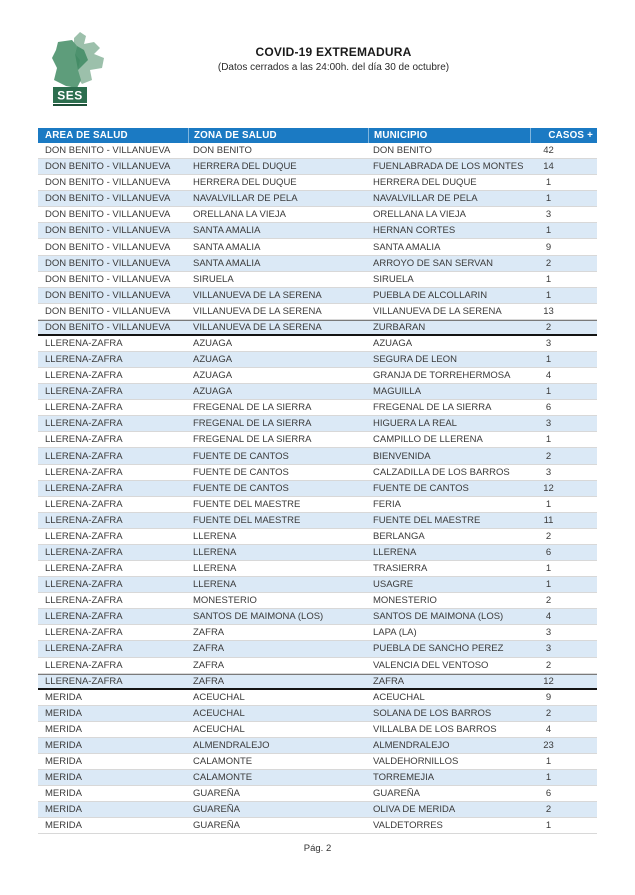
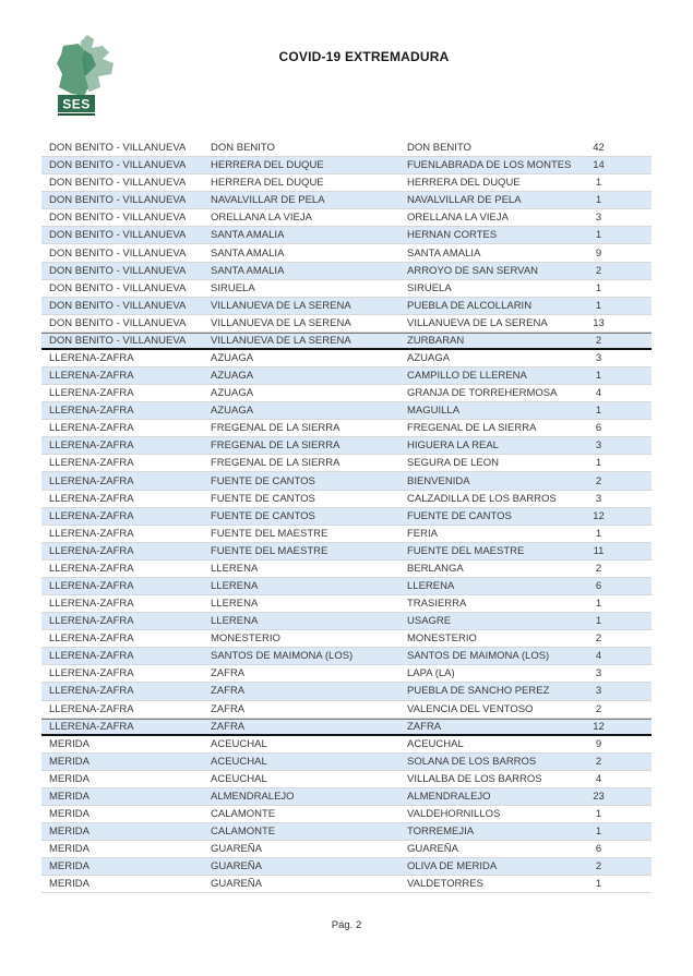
  SES
  COVID-19 EXTREMADURA
- (Datos cerrados a las 24:00h. del día 30 de octubre)
- AREA DE SALUD
- ZONA DE SALUD
- MUNICIPIO
- CASOS +
  DON BENITO - VILLANUEVA
  DON BENITO
  DON BENITO
  42
  DON BENITO - VILLANUEVA
  HERRERA DEL DUQUE
  FUENLABRADA DE LOS MONTES
  14
  DON BENITO - VILLANUEVA
  HERRERA DEL DUQUE
  HERRERA DEL DUQUE
  1
  DON BENITO - VILLANUEVA
  NAVALVILLAR DE PELA
  NAVALVILLAR DE PELA
  1
  DON BENITO - VILLANUEVA
  ORELLANA LA VIEJA
  ORELLANA LA VIEJA
  3
  DON BENITO - VILLANUEVA
  SANTA AMALIA
  HERNAN CORTES
  1
  DON BENITO - VILLANUEVA
  SANTA AMALIA
  SANTA AMALIA
  9
  DON BENITO - VILLANUEVA
  SANTA AMALIA
  ARROYO DE SAN SERVAN
  2
  DON BENITO - VILLANUEVA
  SIRUELA
  SIRUELA
  1
  DON BENITO - VILLANUEVA
  VILLANUEVA DE LA SERENA
  PUEBLA DE ALCOLLARIN
  1
  DON BENITO - VILLANUEVA
  VILLANUEVA DE LA SERENA
  VILLANUEVA DE LA SERENA
  13
  DON BENITO - VILLANUEVA
  VILLANUEVA DE LA SERENA
  ZURBARAN
  2
  LLERENA-ZAFRA
  AZUAGA
  AZUAGA
  3
  LLERENA-ZAFRA
  AZUAGA
- SEGURA DE LEON
+ CAMPILLO DE LLERENA
  1
  LLERENA-ZAFRA
  AZUAGA
  GRANJA DE TORREHERMOSA
  4
  LLERENA-ZAFRA
  AZUAGA
  MAGUILLA
  1
  LLERENA-ZAFRA
  FREGENAL DE LA SIERRA
  FREGENAL DE LA SIERRA
  6
  LLERENA-ZAFRA
  FREGENAL DE LA SIERRA
  HIGUERA LA REAL
  3
  LLERENA-ZAFRA
  FREGENAL DE LA SIERRA
- CAMPILLO DE LLERENA
+ SEGURA DE LEON
  1
  LLERENA-ZAFRA
  FUENTE DE CANTOS
  BIENVENIDA
  2
  LLERENA-ZAFRA
  FUENTE DE CANTOS
  CALZADILLA DE LOS BARROS
  3
  LLERENA-ZAFRA
  FUENTE DE CANTOS
  FUENTE DE CANTOS
  12
  LLERENA-ZAFRA
  FUENTE DEL MAESTRE
  FERIA
  1
  LLERENA-ZAFRA
  FUENTE DEL MAESTRE
  FUENTE DEL MAESTRE
  11
  LLERENA-ZAFRA
  LLERENA
  BERLANGA
  2
  LLERENA-ZAFRA
  LLERENA
  LLERENA
  6
  LLERENA-ZAFRA
  LLERENA
  TRASIERRA
  1
  LLERENA-ZAFRA
  LLERENA
  USAGRE
  1
  LLERENA-ZAFRA
  MONESTERIO
  MONESTERIO
  2
  LLERENA-ZAFRA
  SANTOS DE MAIMONA (LOS)
  SANTOS DE MAIMONA (LOS)
  4
  LLERENA-ZAFRA
  ZAFRA
  LAPA (LA)
  3
  LLERENA-ZAFRA
  ZAFRA
  PUEBLA DE SANCHO PEREZ
  3
  LLERENA-ZAFRA
  ZAFRA
  VALENCIA DEL VENTOSO
  2
  LLERENA-ZAFRA
  ZAFRA
  ZAFRA
  12
  MERIDA
  ACEUCHAL
  ACEUCHAL
  9
  MERIDA
  ACEUCHAL
  SOLANA DE LOS BARROS
  2
  MERIDA
  ACEUCHAL
  VILLALBA DE LOS BARROS
  4
  MERIDA
  ALMENDRALEJO
  ALMENDRALEJO
  23
  MERIDA
  CALAMONTE
  VALDEHORNILLOS
  1
  MERIDA
  CALAMONTE
  TORREMEJIA
  1
  MERIDA
  GUAREÑA
  GUAREÑA
  6
  MERIDA
  GUAREÑA
  OLIVA DE MERIDA
  2
  MERIDA
  GUAREÑA
  VALDETORRES
  1
  Pág. 2
